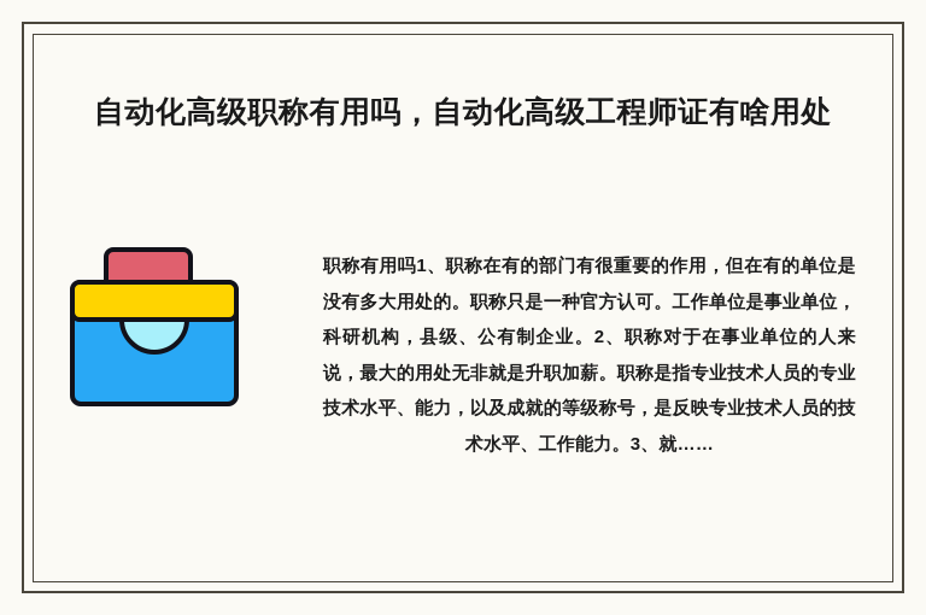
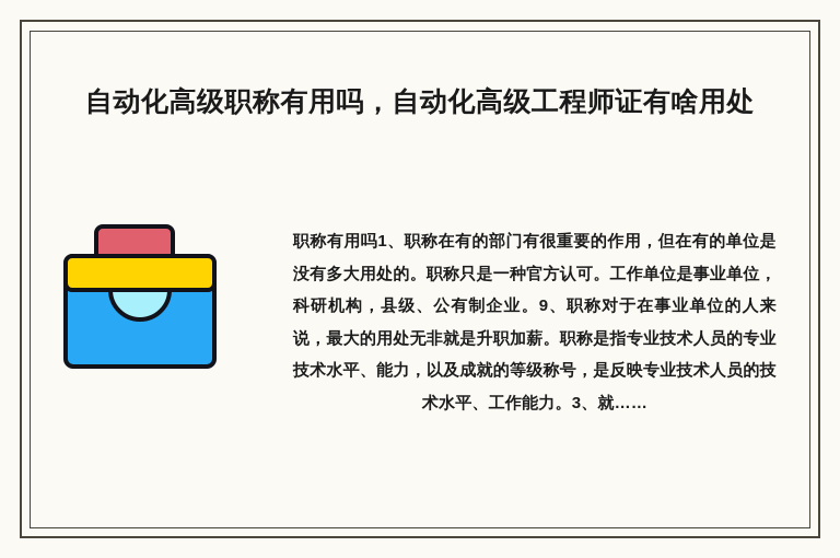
  自动化高级职称有用吗，自动化高级工程师证有啥用处
- 职称有用吗1、职称在有的部门有很重要的作用，但在有的单位是没有多大用处的。职称只是一种官方认可。工作单位是事业单位，科研机构，县级、公有制企业。2、职称对于在事业单位的人来说，最大的用处无非就是升职加薪。职称是指专业技术人员的专业技术水平、能力，以及成就的等级称号，是反映专业技术人员的技术水平、工作能力。3、就……
+ 职称有用吗1、职称在有的部门有很重要的作用，但在有的单位是没有多大用处的。职称只是一种官方认可。工作单位是事业单位，科研机构，县级、公有制企业。9、职称对于在事业单位的人来说，最大的用处无非就是升职加薪。职称是指专业技术人员的专业技术水平、能力，以及成就的等级称号，是反映专业技术人员的技术水平、工作能力。3、就……
